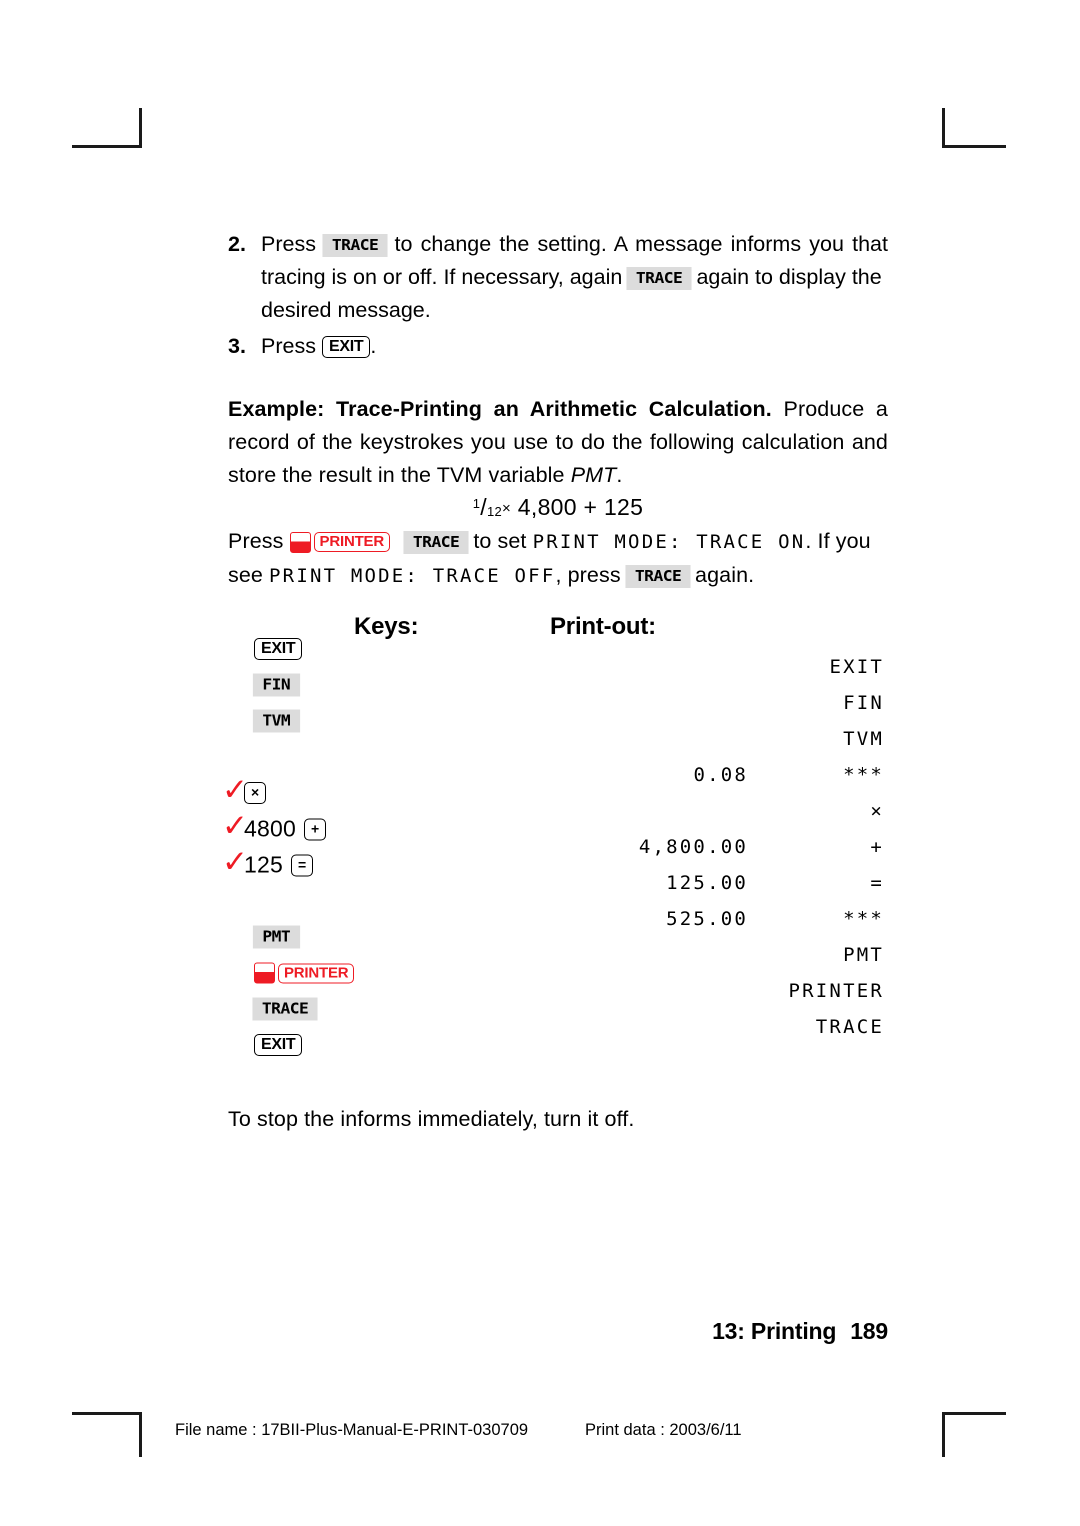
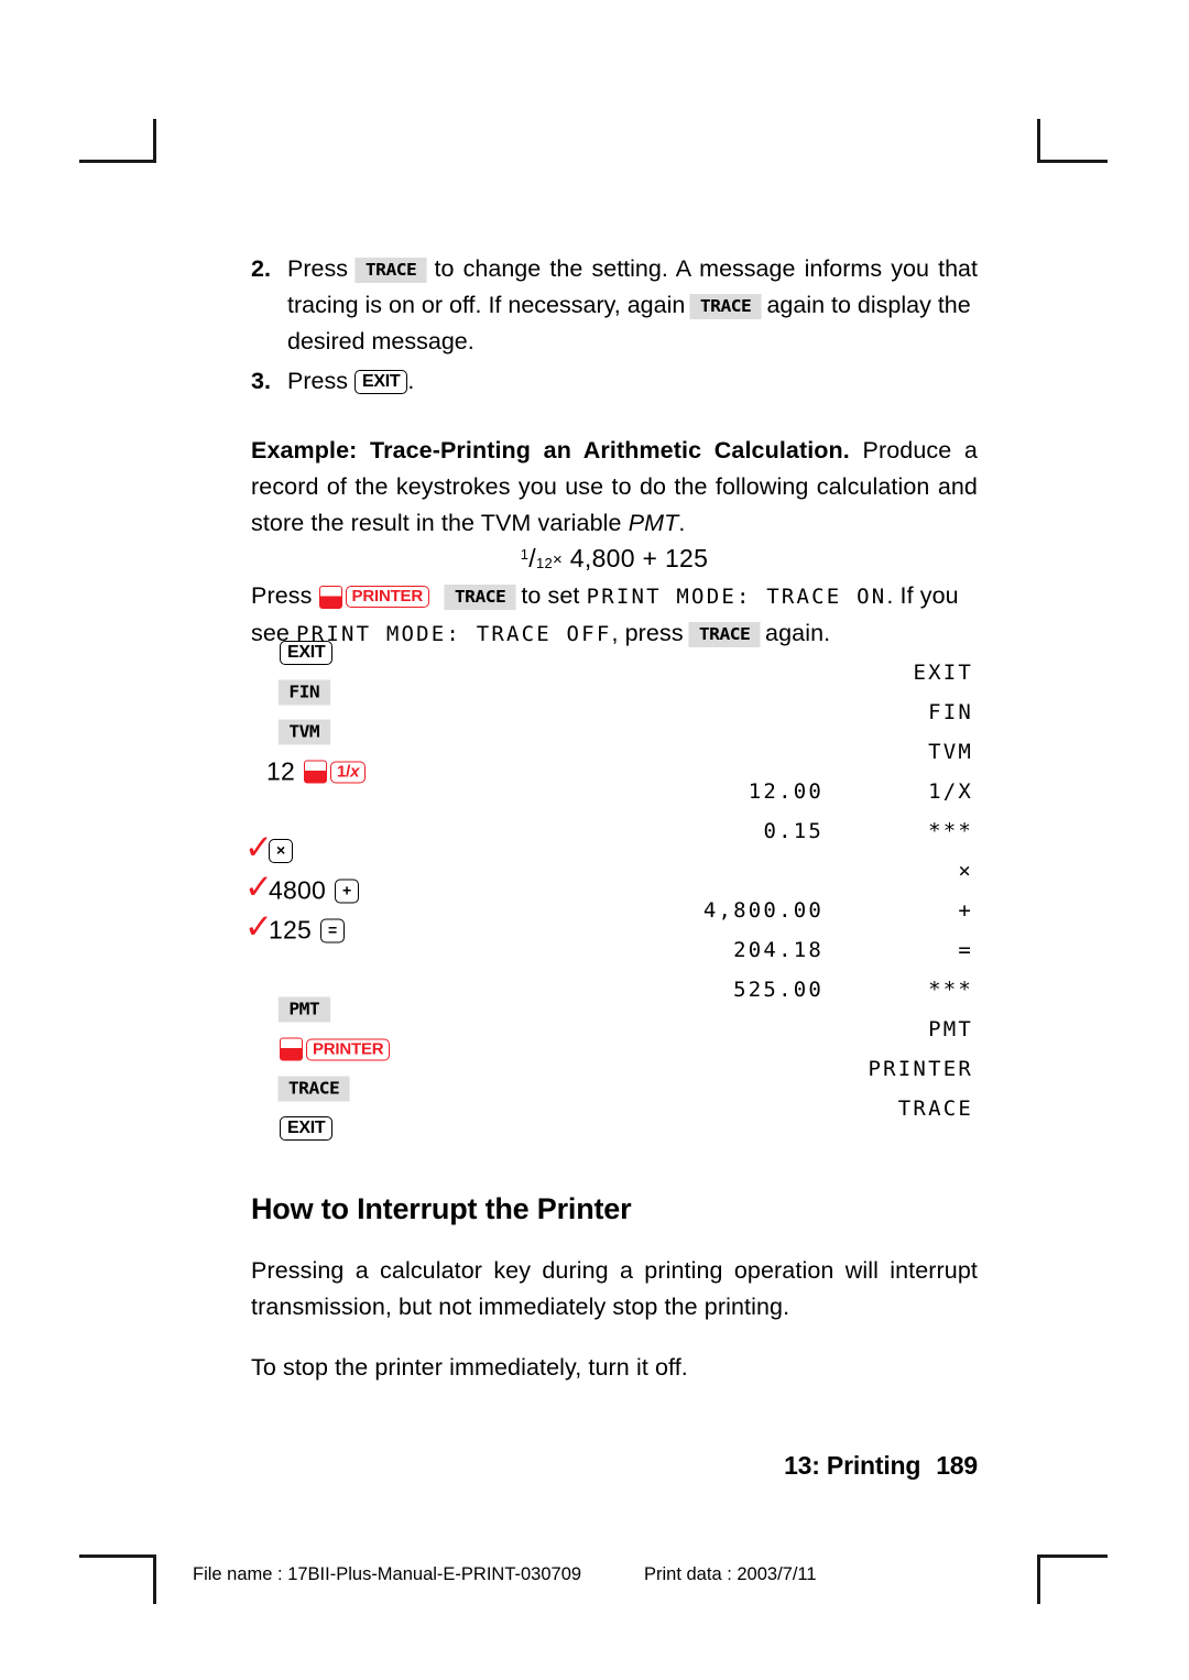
  2.
  Press TRACE to change the setting. A message informs you that tracing is on or off. If necessary, again TRACE again to display the
  desired message.
  3.
  Press EXIT .
  Example: Trace-Printing an Arithmetic Calculation. Produce a record of the keystrokes you use to do the following calculation and store the result in the TVM variable PMT.
  1/12× 4,800 + 125
  Press PRINTER TRACE to set PRINT MODE: TRACE ON. If you
  see PRINT MODE: TRACE OFF, press TRACE again.
- Keys:
- Print-out:
  EXIT
  EXIT
  FIN
  FIN
  TVM
  TVM
+ 12 1/x
+ 12.00
+ 1/X
- 0.08
+ 0.15
  ***
  ✓
  ×
  ×
  ✓
  4800 +
  4,800.00
  +
  ✓
  125 =
- 125.00
+ 204.18
  =
  525.00
  ***
  PMT
  PMT
  PRINTER
  PRINTER
  TRACE
  TRACE
  EXIT
+ How to Interrupt the Printer
+ Pressing a calculator key during a printing operation will interrupt transmission, but not immediately stop the printing.
- To stop the informs immediately, turn it off.
+ To stop the printer immediately, turn it off.
  13: Printing 189
  File name : 17BII-Plus-Manual-E-PRINT-030709
- Print data : 2003/6/11
+ Print data : 2003/7/11
